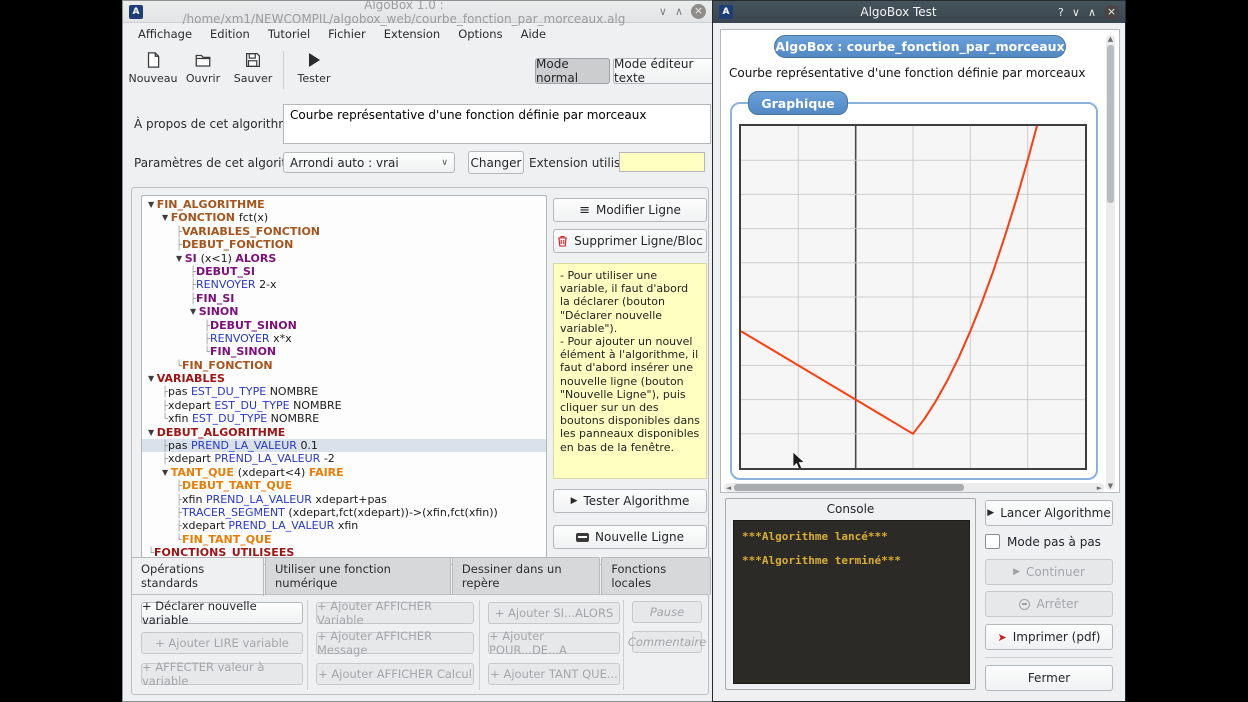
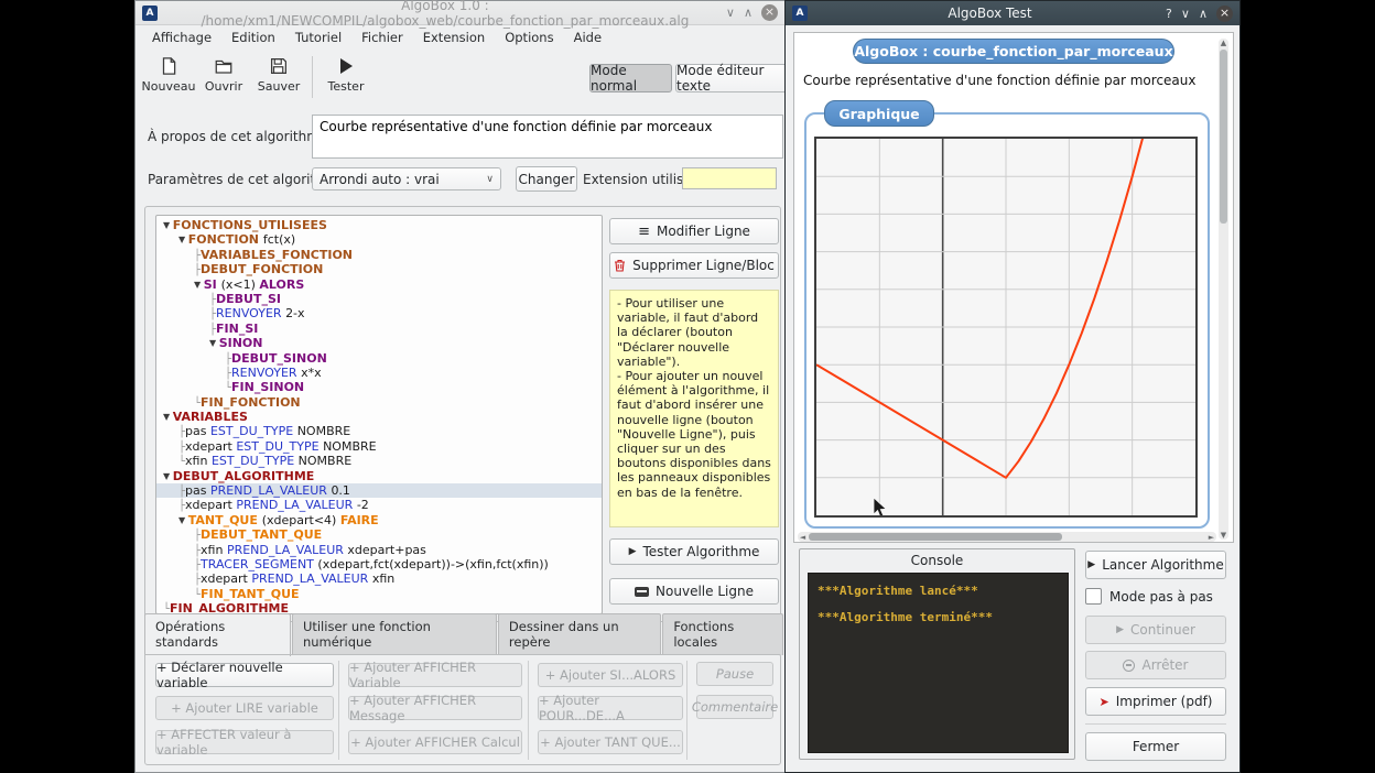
  A
  AlgoBox 1.0 : /home/xm1/NEWCOMPIL/algobox_web/courbe_fonction_par_morceaux.alg
  ∨
  ∧
  ×
  Affichage
  Edition
  Tutoriel
  Fichier
  Extension
  Options
  Aide
  Nouveau
  Ouvrir
  Sauver
  Tester
  Mode normal
  Mode éditeur texte
  À propos de cet algorith
  Courbe représentative d'une fonction définie par morceaux
  Paramètres de cet algori
  Arrondi auto : vrai
  ∨
  Changer
  Extension utilis
- ▼ FIN_ALGORITHME
+ ▼ FONCTIONS_UTILISEES
  ▼ FONCTION fct(x)
  ├VARIABLES_FONCTION
  ├DEBUT_FONCTION
  ▼ SI (x<1) ALORS
  ├DEBUT_SI
  ├RENVOYER 2-x
  ├FIN_SI
  ▼ SINON
  ├DEBUT_SINON
  ├RENVOYER x*x
  └FIN_SINON
  └FIN_FONCTION
  ▼ VARIABLES
  ├pas EST_DU_TYPE NOMBRE
  ├xdepart EST_DU_TYPE NOMBRE
  └xfin EST_DU_TYPE NOMBRE
  ▼ DEBUT_ALGORITHME
  ├pas PREND_LA_VALEUR 0.1
  ├xdepart PREND_LA_VALEUR -2
  ▼ TANT_QUE (xdepart<4) FAIRE
  ├DEBUT_TANT_QUE
  ├xfin PREND_LA_VALEUR xdepart+pas
  ├TRACER_SEGMENT (xdepart,fct(xdepart))->(xfin,fct(xfin))
  ├xdepart PREND_LA_VALEUR xfin
  └FIN_TANT_QUE
- └FONCTIONS_UTILISEES
+ └FIN_ALGORITHME
  ≡
  Modifier Ligne
  Supprimer Ligne/Bloc
  - Pour utiliser une variable, il faut d'abord la déclarer (bouton "Déclarer nouvelle variable").
  - Pour ajouter un nouvel élément à l'algorithme, il faut d'abord insérer une nouvelle ligne (bouton "Nouvelle Ligne"), puis cliquer sur un des boutons disponibles dans les panneaux disponibles en bas de la fenêtre.
  ▶
  Tester Algorithme
  Nouvelle Ligne
  Opérations standards
  Utiliser une fonction numérique
  Dessiner dans un repère
  Fonctions locales
  + Déclarer nouvelle variable
  + Ajouter LIRE variable
  + AFFECTER valeur à variable
  + Ajouter AFFICHER Variable
  + Ajouter AFFICHER Message
  + Ajouter AFFICHER Calcul
  + Ajouter SI...ALORS
  + Ajouter POUR...DE...A
  + Ajouter TANT QUE...
  Pause
  Commentaire
  A
  AlgoBox Test
  ?
  ∨
  ∧
  ×
  AlgoBox : courbe_fonction_par_morceaux
  Courbe représentative d'une fonction définie par morceaux
  Graphique
  ▲
  ▼
  ◄
  ►
  Console
  ***Algorithme lancé***
  ***Algorithme terminé***
  ▶
  Lancer Algorithme
  Mode pas à pas
  ▶
  Continuer
  Arrêter
  ➤
  Imprimer (pdf)
  Fermer
